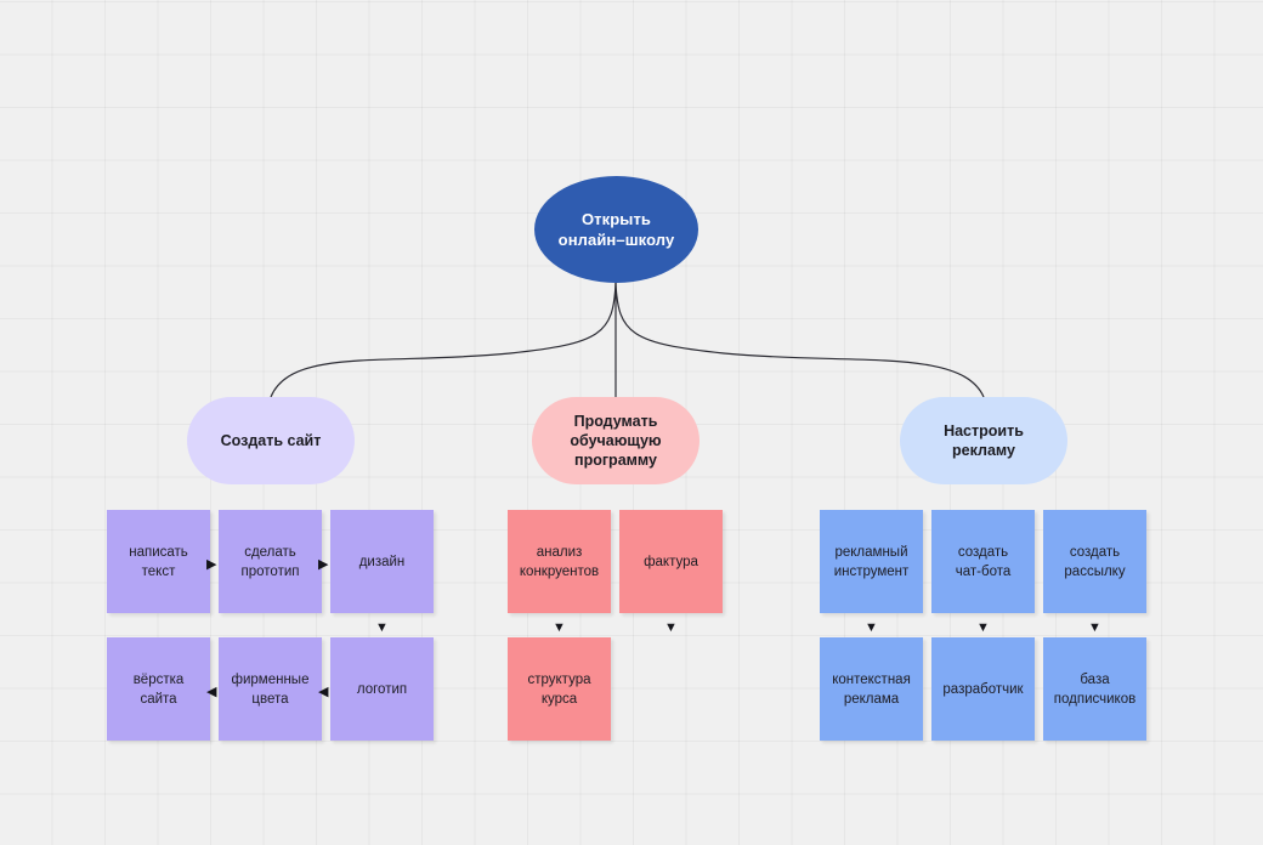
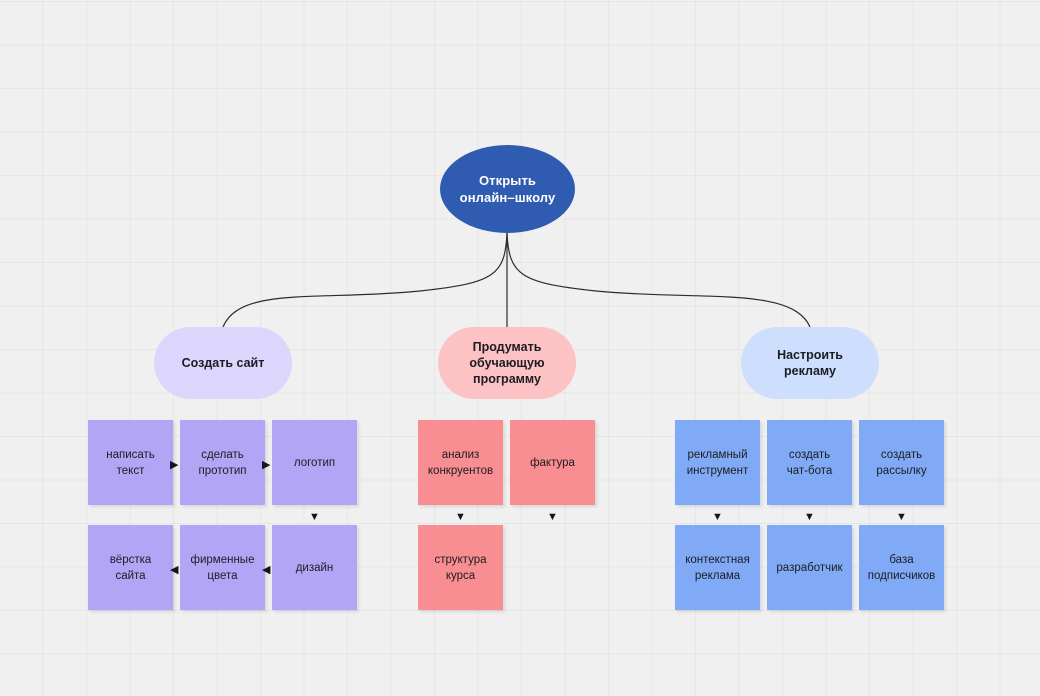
  Открыть
  онлайн–школу
  Создать сайт
  Продумать
  обучающую
  программу
  Настроить
  рекламу
  написать
  текст
  сделать
  прототип
- дизайн
+ логотип
  вёрстка
  сайта
  фирменные
  цвета
- логотип
+ дизайн
  анализ
  конкруентов
  фактура
  структура
  курса
  рекламный
  инструмент
  создать
  чат-бота
  создать
  рассылку
  контекстная
  реклама
  разработчик
  база
  подписчиков
